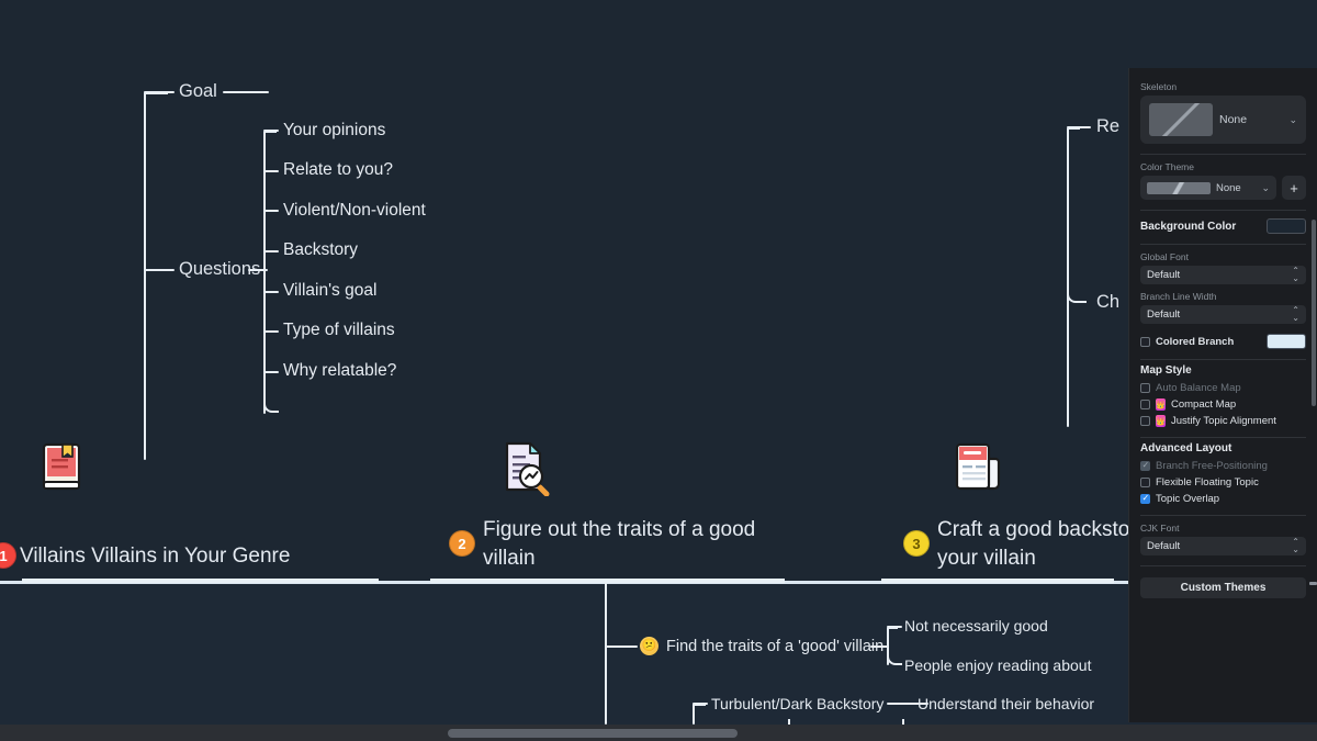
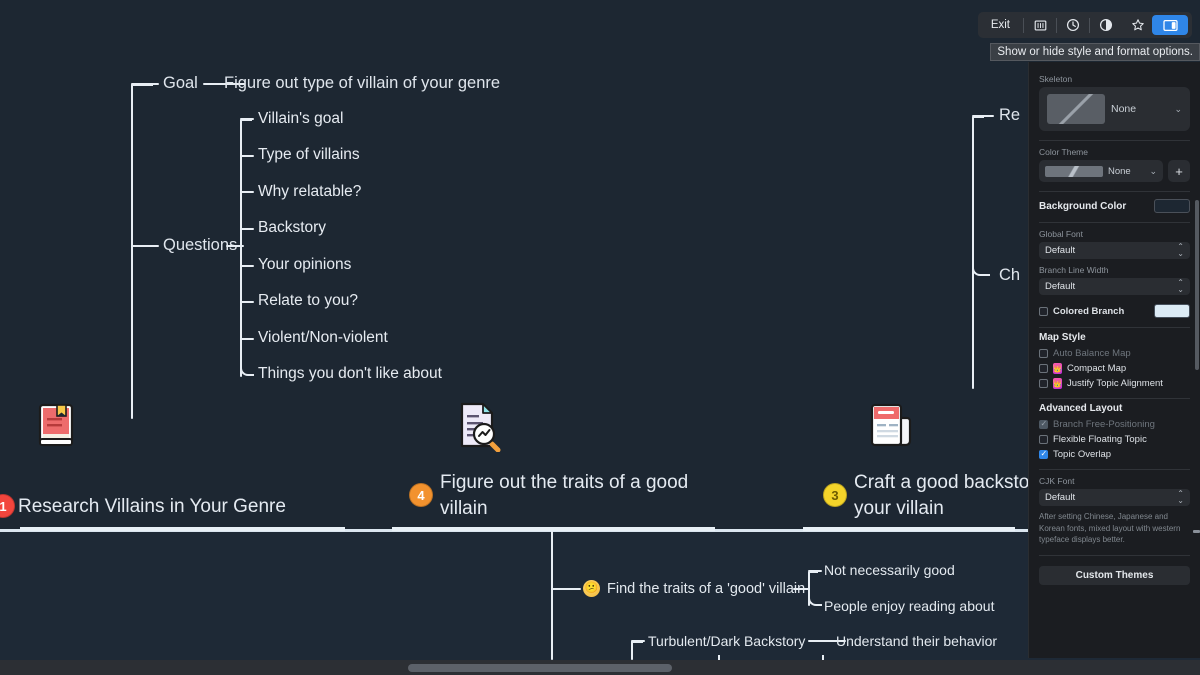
  Goal
+ Figure out type of villain of your genre
  Question
- Your opinions
+ Villain's goal
- Relate to you?
+ Type of villains
- Violent/Non-violent
+ Why relatable?
  Backstory
- Villain's goal
+ Your opinions
- Type of villains
+ Relate to you?
- Why relatable?
+ Violent/Non-violent
+ Things you don't like about
  Re
  Ch
  1
- Villains Villains in Your Genre
+ Research Villains in Your Genre
- 2
+ 4
  Figure out the traits of a good villain
  3
  Craft a good backsto your villain
  😕
  Find the traits of a 'good' villa
  Not necessarily good
  People enjoy reading about
  Turbulent/Dark Backstory
  Understand their behavior
+ Exit
+ Show or hide style and format options.
  Skeleton
  None
  ⌄
  Color Theme
  None
  ⌄
  +
  Background Color
  Global Font
  Default
  ⌃
  ⌄
  Branch Line Width
  Default
  ⌃
  ⌄
  Colored Branch
  Map Style
  Auto Balance Map
  Compact Map
  Justify Topic Alignment
  Advanced Layout
  Branch Free-Positioning
  Flexible Floating Topic
  Topic Overlap
  CJK Font
  Default
  ⌃
  ⌄
+ After setting Chinese, Japanese and Korean fonts, mixed layout with western typeface displays better.
  Custom Themes
